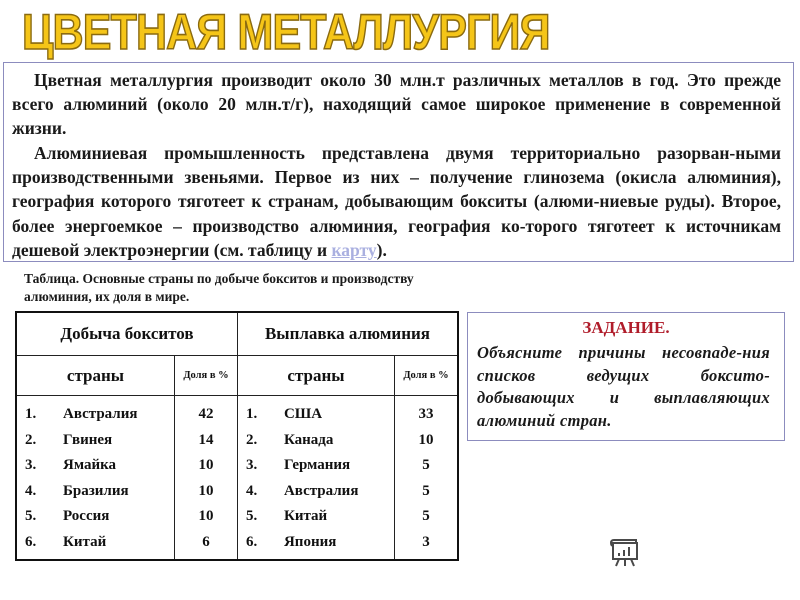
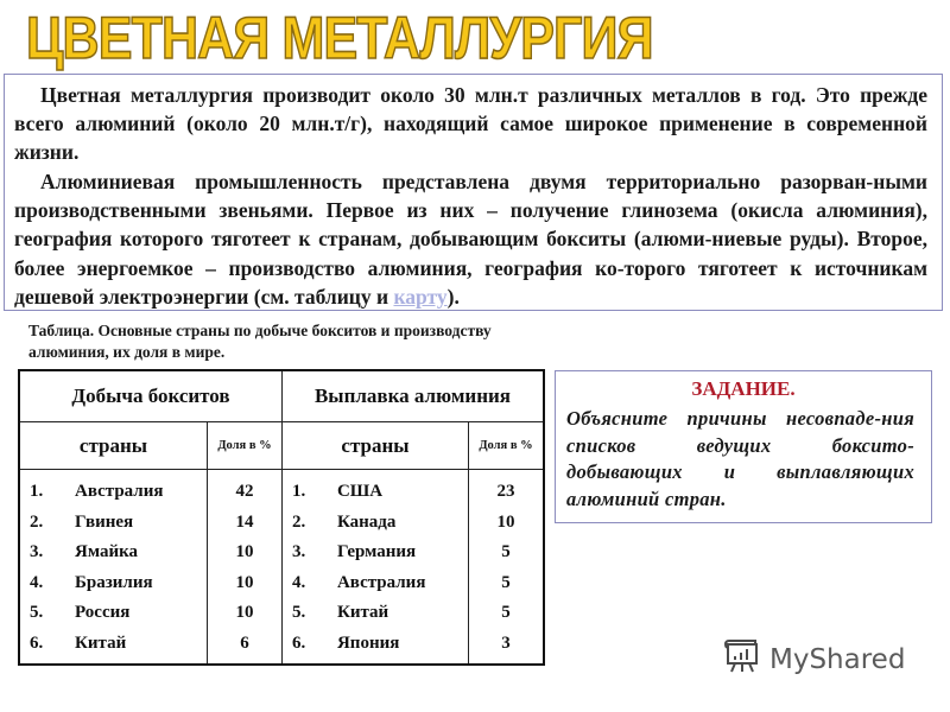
  ЦВЕТНАЯ МЕТАЛЛУРГИЯ
  Цветная металлургия производит около 30 млн.т различных металлов в год. Это прежде всего алюминий (около 20 млн.т/г), находящий самое широкое применение в современной жизни.
  Алюминиевая промышленность представлена двумя территориально разорван-ными производственными звеньями. Первое из них – получение глинозема (окисла алюминия), география которого тяготеет к странам, добывающим бокситы (алюми-ниевые руды). Второе, более энергоемкое – производство алюминия, география ко-торого тяготеет к источникам дешевой электроэнергии (см. таблицу и карту).
  Таблица. Основные страны по добыче бокситов и производству алюминия, их доля в мире.
  Добыча бокситов	Выплавка алюминия
  страны	Доля в %	страны	Доля в %
- 1. Австралия 2. Гвинея 3. Ямайка 4. Бразилия 5. Россия 6. Китай	42 14 10 10 10 6	1. США 2. Канада 3. Германия 4. Австралия 5. Китай 6. Япония	33 10 5 5 5 3
+ 1. Австралия 2. Гвинея 3. Ямайка 4. Бразилия 5. Россия 6. Китай	42 14 10 10 10 6	1. США 2. Канада 3. Германия 4. Австралия 5. Китай 6. Япония	23 10 5 5 5 3
  ЗАДАНИЕ.
  Объясните причины несовпаде-ния списков ведущих боксито-добывающих и выплавляющих алюминий стран.
+ MyShared
